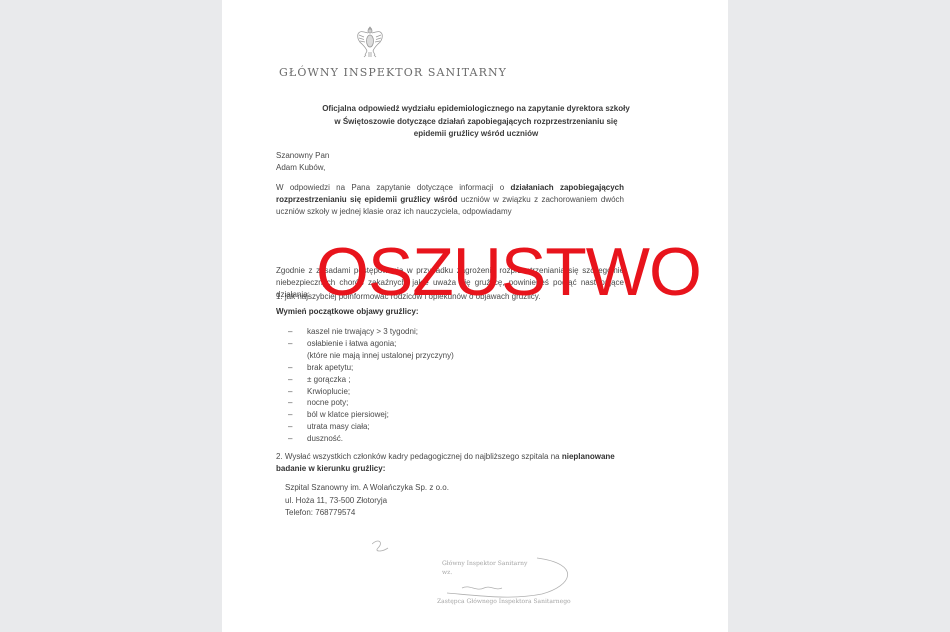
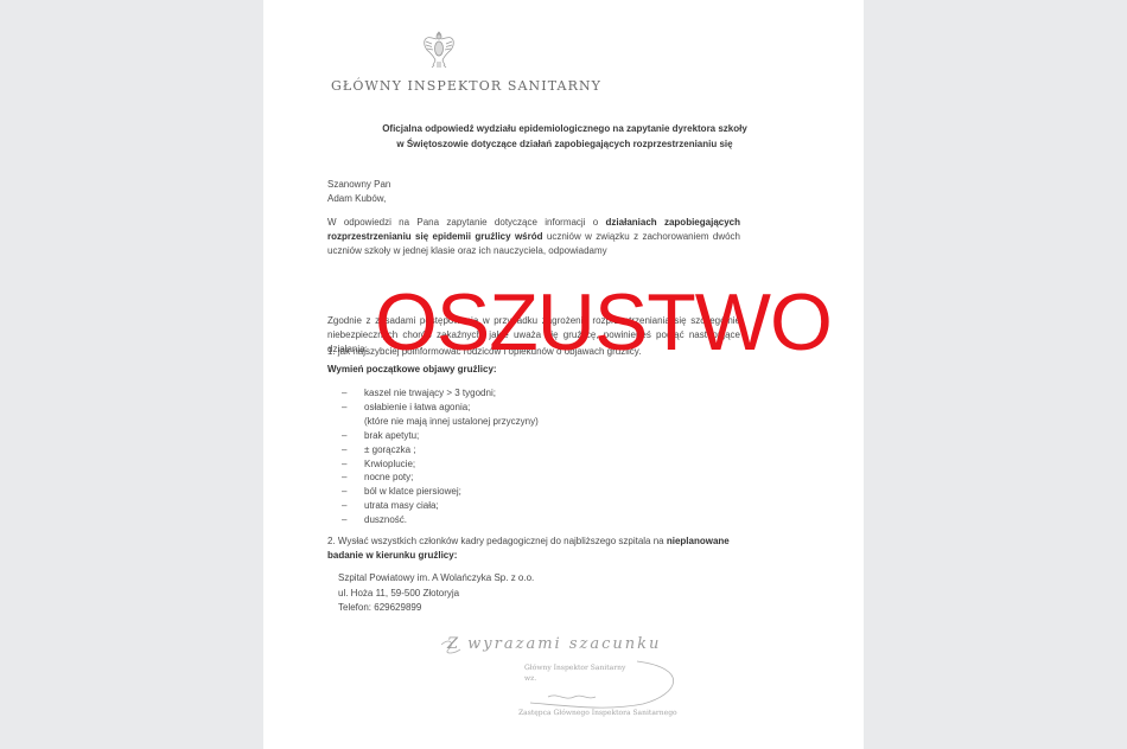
  GŁÓWNY INSPEKTOR SANITARNY
  Oficjalna odpowiedź wydziału epidemiologicznego na zapytanie dyrektora szkoły
  w Świętoszowie dotyczące działań zapobiegających rozprzestrzenianiu się
- epidemii gruźlicy wśród uczniów
  Szanowny Pan
  Adam Kubów,
  W odpowiedzi na Pana zapytanie dotyczące informacji o działaniach zapobiegających rozprzestrzenianiu się epidemii gruźlicy wśród uczniów w związku z zachorowaniem dwóch uczniów szkoły w jednej klasie oraz ich nauczyciela, odpowiadamy
  Zgodnie z zasadami postępowania w przypadku zagrożenia rozprzestrzeniania się szczególnie niebezpiecznych chorób zakaźnych, jakie uważa się gruźlicę, powinieneś podjąć następujące działania:
  1. jak najszybciej poinformować rodziców i opiekunów o objawach gruźlicy.
  Wymień początkowe objawy gruźlicy:
  –
  kaszel nie trwający > 3 tygodni;
  –
  osłabienie i łatwa agonia;
  (które nie mają innej ustalonej przyczyny)
  –
  brak apetytu;
  –
  ± gorączka ;
  –
  Krwioplucie;
  –
  nocne poty;
  –
  ból w klatce piersiowej;
  –
  utrata masy ciała;
  –
  duszność.
  2. Wysłać wszystkich członków kadry pedagogicznej do najbliższego szpitala na nieplanowane badanie w kierunku gruźlicy:
- Szpital Szanowny im. A Wolańczyka Sp. z o.o.
+ Szpital Powiatowy im. A Wolańczyka Sp. z o.o.
- ul. Hoża 11, 73-500 Złotoryja
+ ul. Hoża 11, 59-500 Złotoryja
- Telefon: 768779574
+ Telefon: 629629899
+ Z wyrazami szacunku
  OSZUSTWO
